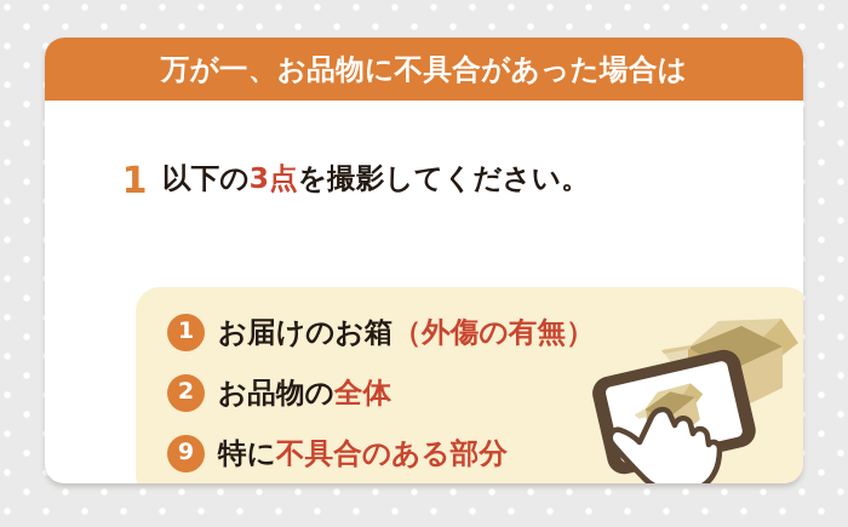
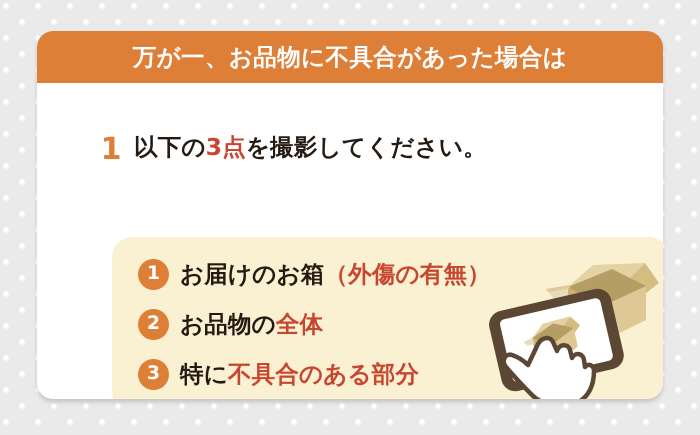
  万が一、お品物に不具合があった場合は
  1
  以下の3点を撮影してください。
  1
  お届けのお箱（外傷の有無）
  2
  お品物の全体
- 9
+ 3
  特に不具合のある部分
